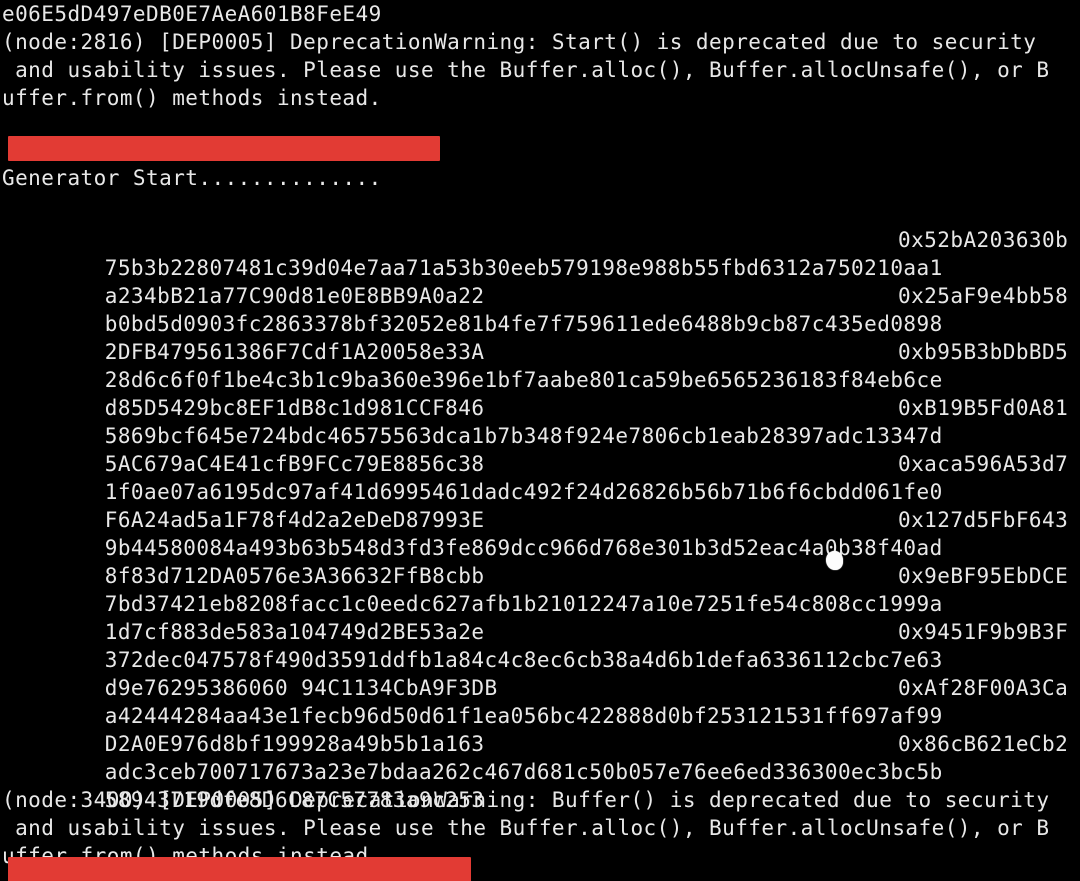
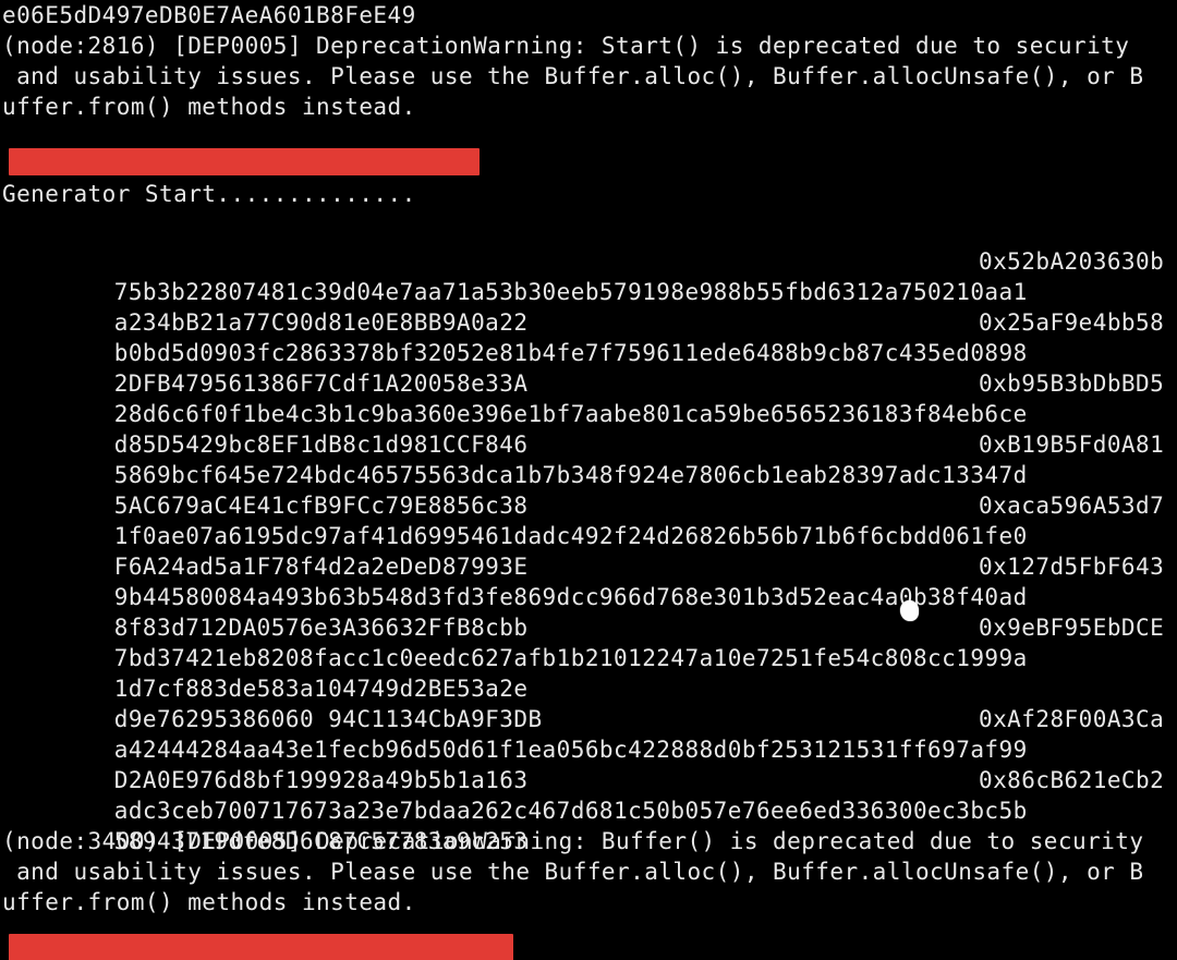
  e06E5dD497eDB0E7AeA601B8FeE49
  (node:2816) [DEP0005] DeprecationWarning: Start() is deprecated due to security
  and usability issues. Please use the Buffer.alloc(), Buffer.allocUnsafe(), or B
  uffer.from() methods instead.
  Generator Start..............
  75b3b22807481c39d04e7aa71a53b30eeb579198e988b55fbd6312a750210aa1
  0x52bA203630b
  a234bB21a77C90d81e0E8BB9A0a22
  b0bd5d0903fc2863378bf32052e81b4fe7f759611ede6488b9cb87c435ed0898
  0x25aF9e4bb58
  2DFB479561386F7Cdf1A20058e33A
  28d6c6f0f1be4c3b1c9ba360e396e1bf7aabe801ca59be6565236183f84eb6ce
  0xb95B3bDbBD5
  d85D5429bc8EF1dB8c1d981CCF846
  5869bcf645e724bdc46575563dca1b7b348f924e7806cb1eab28397adc13347d
  0xB19B5Fd0A81
  5AC679aC4E41cfB9FCc79E8856c38
  1f0ae07a6195dc97af41d6995461dadc492f24d26826b56b71b6f6cbdd061fe0
  0xaca596A53d7
  F6A24ad5a1F78f4d2a2eDeD87993E
  9b44580084a493b63b548d3fd3fe869dcc966d768e301b3d52eac4a0b38f40ad
  0x127d5FbF643
  8f83d712DA0576e3A36632FfB8cbb
  7bd37421eb8208facc1c0eedc627afb1b21012247a10e7251fe54c808cc1999a
  0x9eBF95EbDCE
  1d7cf883de583a104749d2BE53a2e
- 372dec047578f490d3591ddfb1a84c4c8ec6cb38a4d6b1defa6336112cbc7e63
- 0x9451F9b9B3F
  d9e76295386060 94C1134CbA9F3DB
  a42444284aa43e1fecb96d50d61f1ea056bc422888d0bf253121531ff697af99
  0xAf28F00A3Ca
  D2A0E976d8bf199928a49b5b1a163
  adc3ceb700717673a23e7bdaa262c467d681c50b057e76ee6ed336300ec3bc5b
  0x86cB621eCb2
  58943719dfe8D6C87C57783a9c253
  (node:3400) [DEP0005] DeprecationWarning: Buffer() is deprecated due to security
  and usability issues. Please use the Buffer.alloc(), Buffer.allocUnsafe(), or B
  uffer.from() methods instead.
